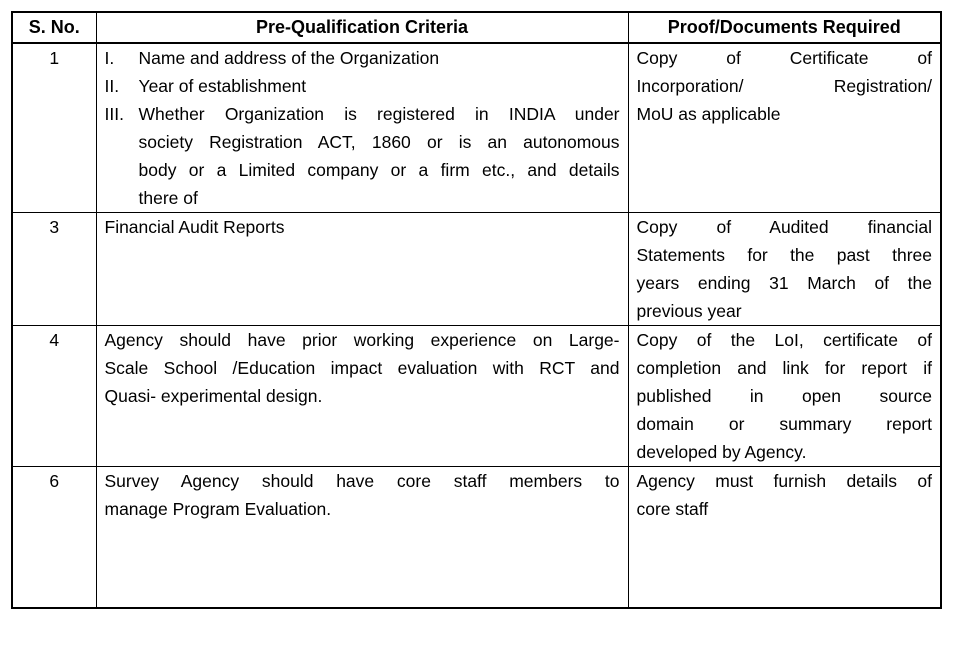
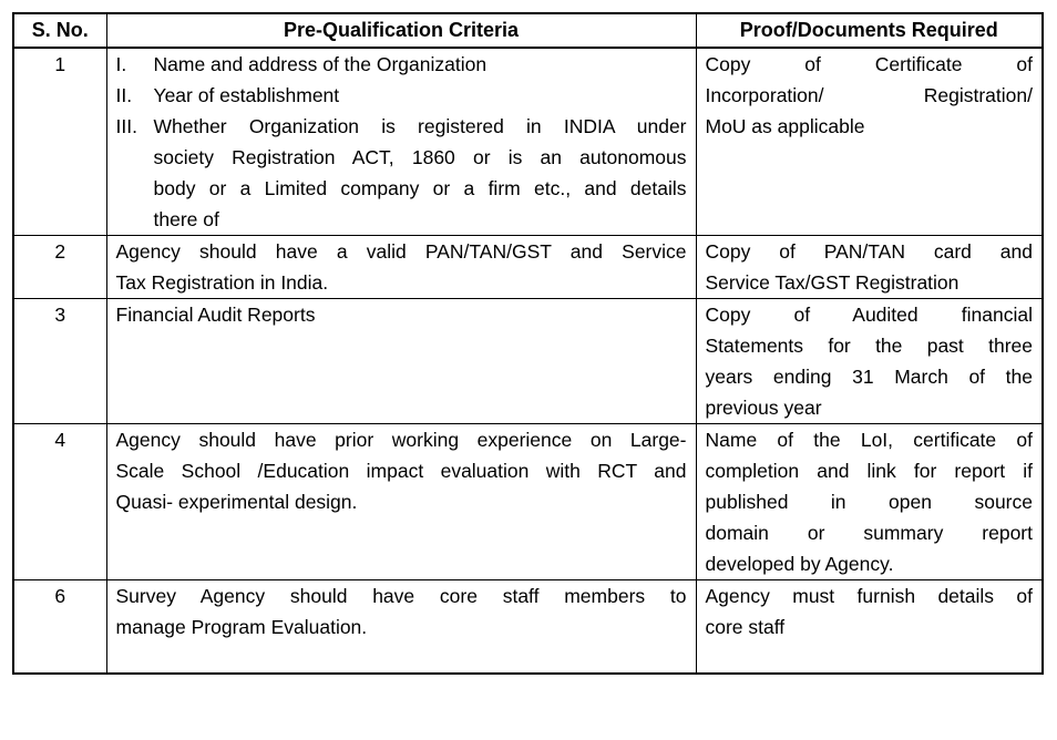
  S. No.	Pre-Qualification Criteria	Proof/Documents Required
  1	I. Name and address of the OrganizationII. Year of establishmentIII. Whether Organization is registered in INDIA undersociety Registration ACT, 1860 or is an autonomousbody or a Limited company or a firm etc., and detailsthere of	Copy of Certificate ofIncorporation/ Registration/MoU as applicable
+ 2	Agency should have a valid PAN/TAN/GST and ServiceTax Registration in India.	Copy of PAN/TAN card andService Tax/GST Registration
  3	Financial Audit Reports	Copy of Audited financialStatements for the past threeyears ending 31 March of theprevious year
- 4	Agency should have prior working experience on Large-Scale School /Education impact evaluation with RCT andQuasi- experimental design.	Copy of the LoI, certificate ofcompletion and link for report ifpublished in open sourcedomain or summary reportdeveloped by Agency.
+ 4	Agency should have prior working experience on Large-Scale School /Education impact evaluation with RCT andQuasi- experimental design.	Name of the LoI, certificate ofcompletion and link for report ifpublished in open sourcedomain or summary reportdeveloped by Agency.
  6	Survey Agency should have core staff members tomanage Program Evaluation.	Agency must furnish details ofcore staff
